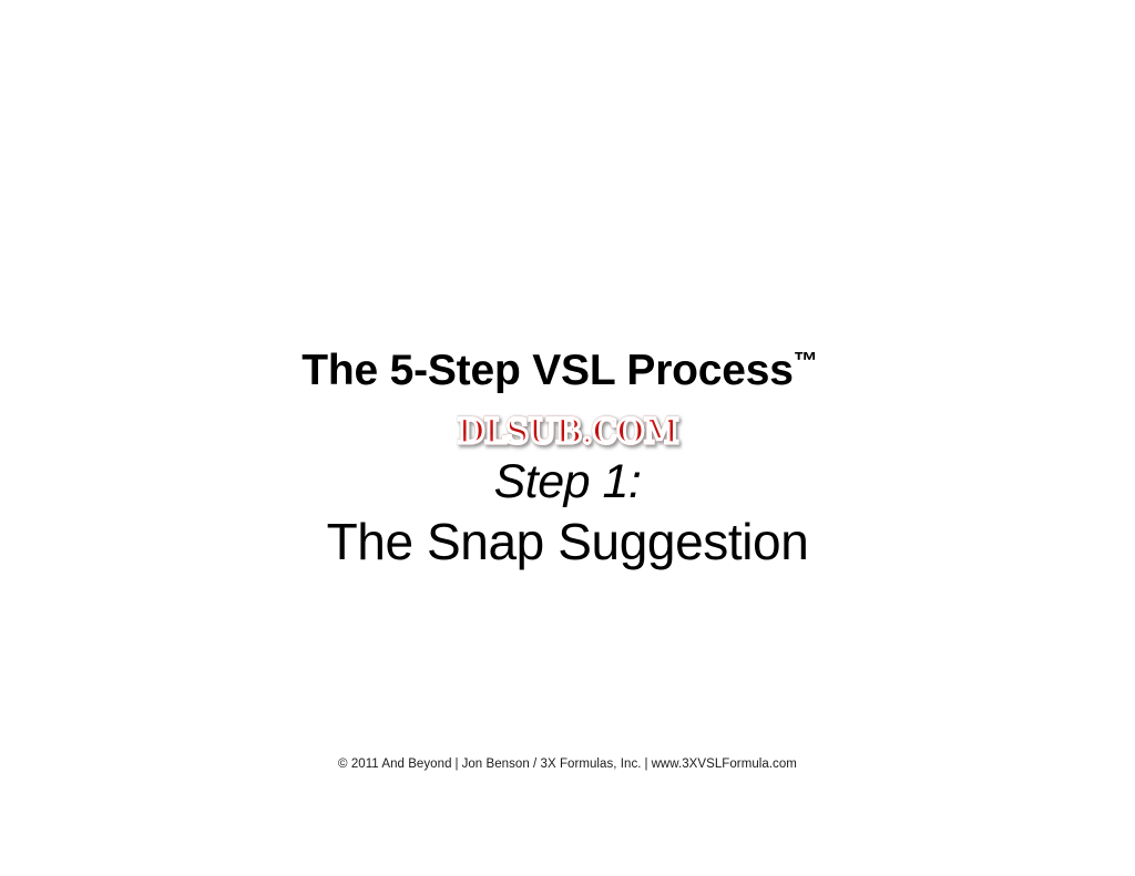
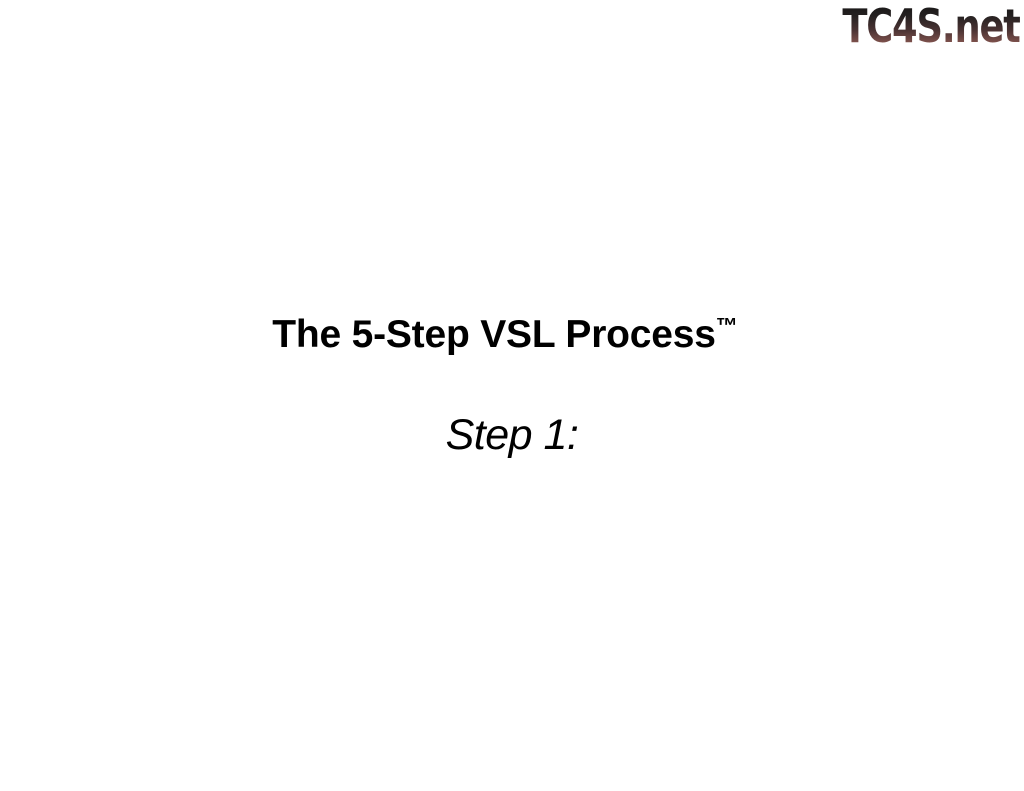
+ TC4S.net
  The 5-Step VSL Process™
  Step 1:
- The Snap Suggestion
- DLSUB.COM
- © 2011 And Beyond | Jon Benson / 3X Formulas, Inc. | www.3XVSLFormula.com
